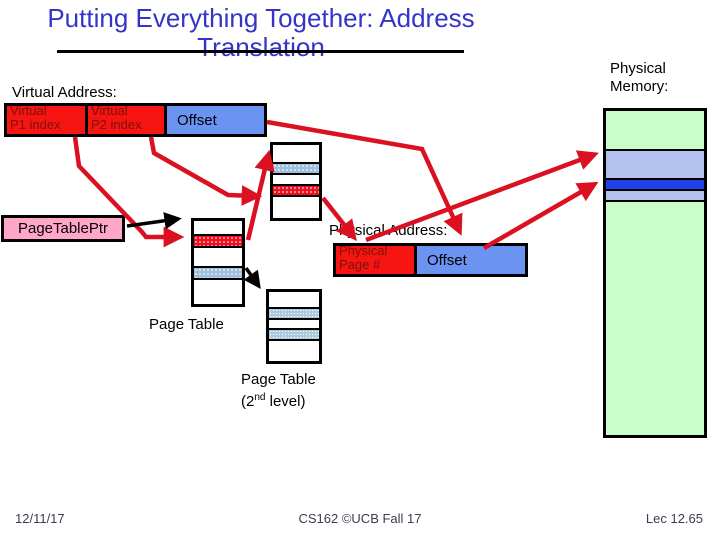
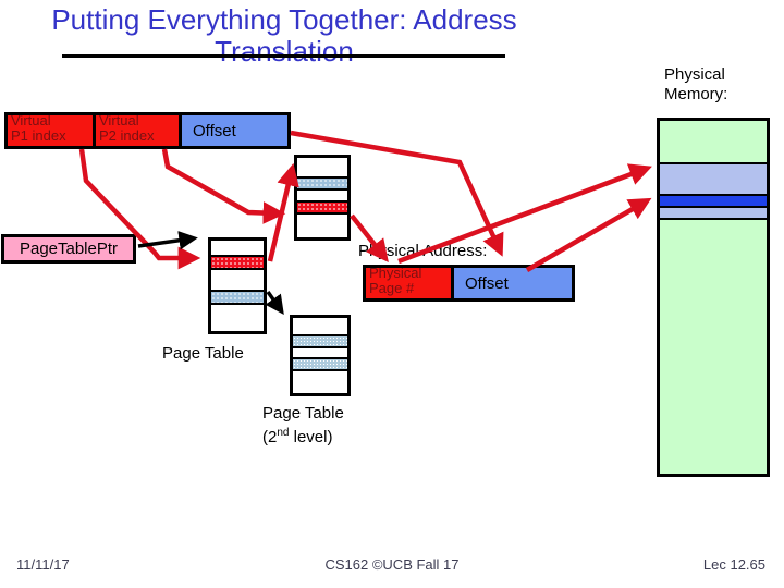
  Putting Everything Together: Address
  Translation
- Virtual Address:
  Physical
  Memory:
  Virtual
  P1 index
  Virtual
  P2 index
  Offset
  PageTablePtr
  Page Table
  Page Table
  (2nd level)
  Phsicalddress:
  Physical
  Page #
  Offset
- 12/11/17
+ 11/11/17
  CS162 ©UCB Fall 17
  Lec 12.65
